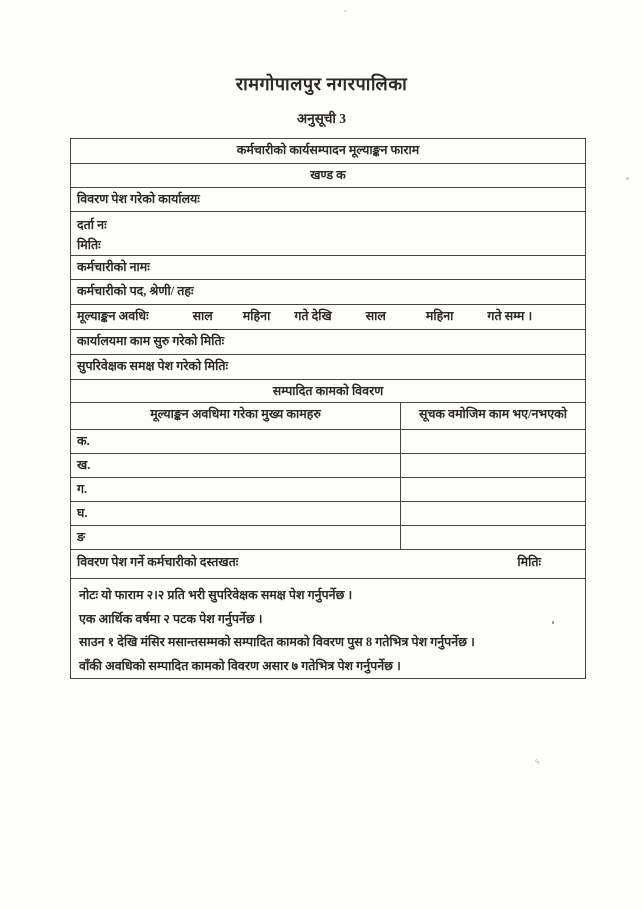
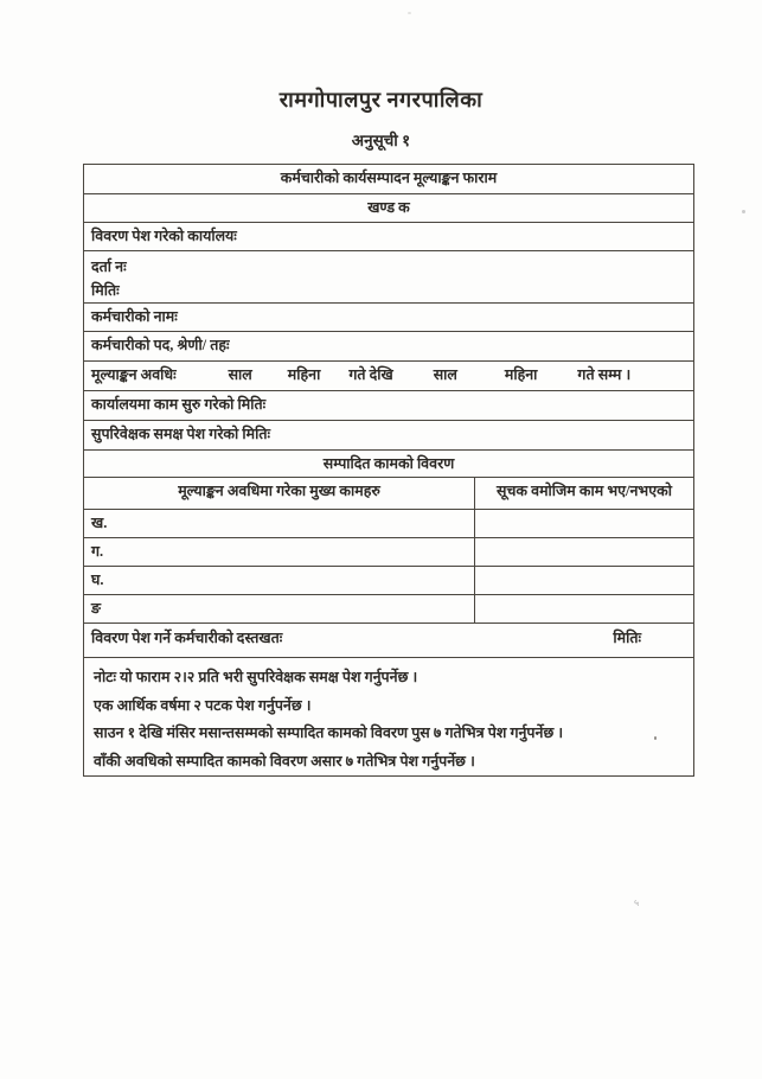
  रामगोपालपुर नगरपालिका
- अनुसूची 3
+ अनुसूची १
  कर्मचारीको कार्यसम्पादन मूल्याङ्कन फाराम
  खण्ड क
  विवरण पेश गरेको कार्यालयः
  दर्ता नः
  मितिः
  कर्मचारीको नामः
  कर्मचारीको पद, श्रेणी/ तहः
  मूल्याङ्कन अवधिः
  साल
  महिना
  गते देखि
  साल
  महिना
  गते सम्म ।
  कार्यालयमा काम सुरु गरेको मितिः
  सुपरिवेक्षक समक्ष पेश गरेको मितिः
  सम्पादित कामको विवरण
  मूल्याङ्कन अवधिमा गरेका मुख्य कामहरु
  सूचक वमोजिम काम भए/नभएको
- क.
  ख.
  ग.
  घ.
  ङ
  विवरण पेश गर्ने कर्मचारीको दस्तखतः
  मितिः
  नोटः यो फाराम २।२ प्रति भरी सुपरिवेक्षक समक्ष पेश गर्नुपर्नेछ ।
  एक आर्थिक वर्षमा २ पटक पेश गर्नुपर्नेछ ।
- साउन १ देखि मंसिर मसान्तसम्मको सम्पादित कामको विवरण पुस 8 गतेभित्र पेश गर्नुपर्नेछ ।
+ साउन १ देखि मंसिर मसान्तसम्मको सम्पादित कामको विवरण पुस ७ गतेभित्र पेश गर्नुपर्नेछ ।
  वाँकी अवधिको सम्पादित कामको विवरण असार ७ गतेभित्र पेश गर्नुपर्नेछ ।
  ५
